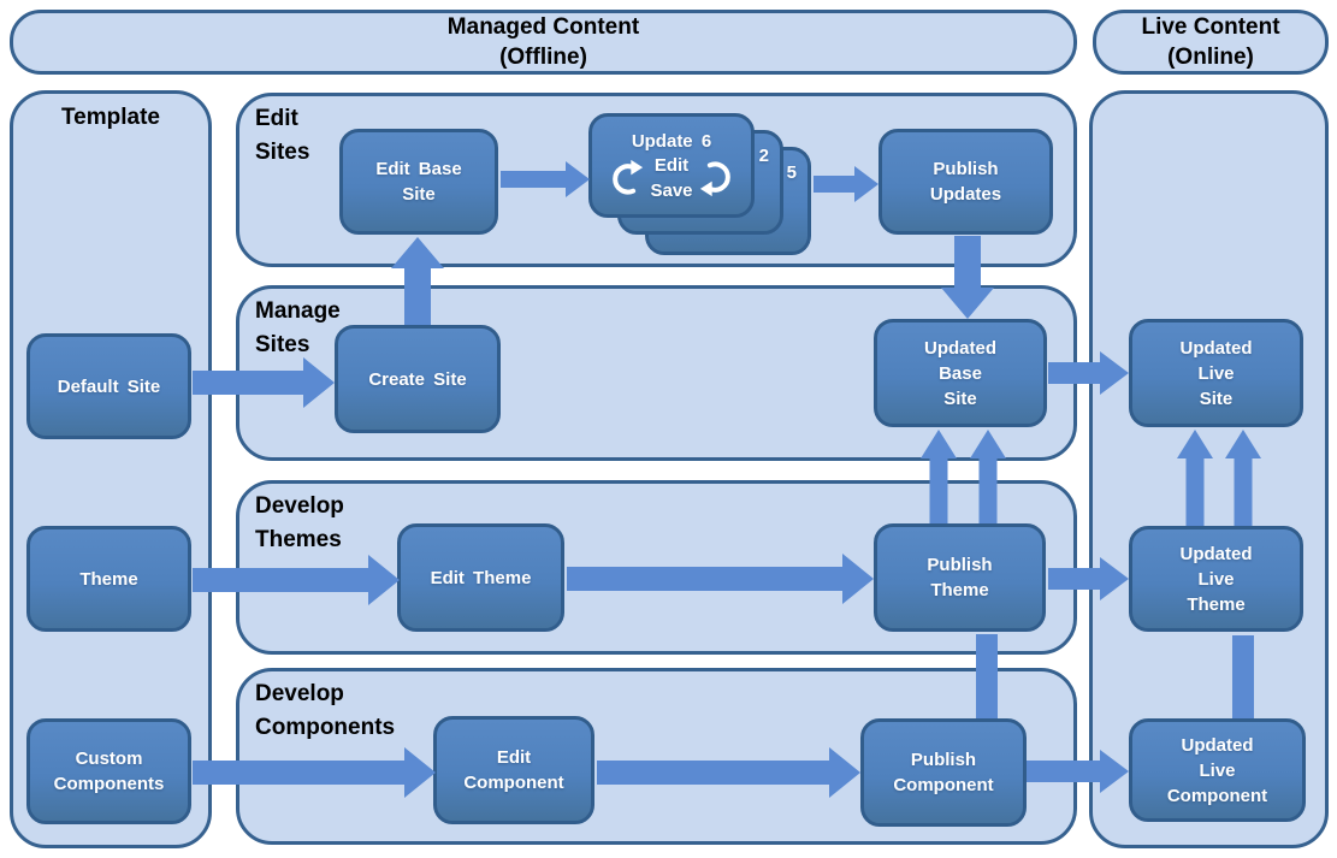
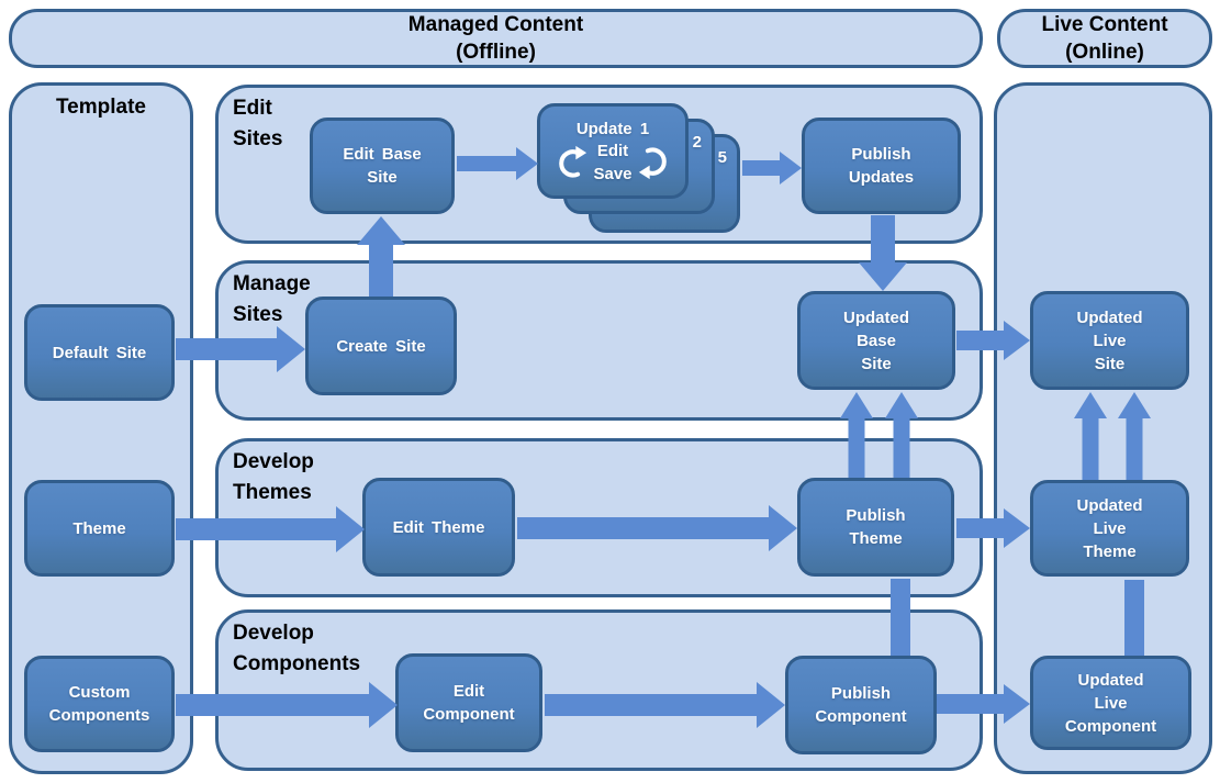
  Managed Content
  (Offline)
  Live Content
  (Online)
  Template
  Edit
  Sites
  Manage
  Sites
  Develop
  Themes
  Develop
  Components
  5
  2
- Update 6
+ Update 1
  Edit
  Save
  Edit Base
  Site
  Publish
  Updates
  Default Site
  Create Site
  Updated
  Base
  Site
  Updated
  Live
  Site
  Theme
  Edit Theme
  Publish
  Theme
  Updated
  Live
  Theme
  Custom
  Components
  Edit
  Component
  Publish
  Component
  Updated
  Live
  Component
